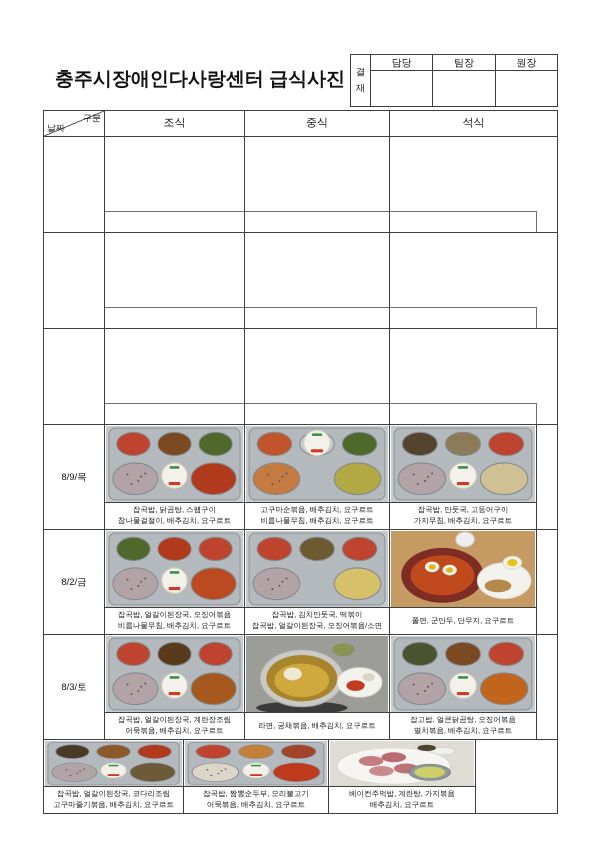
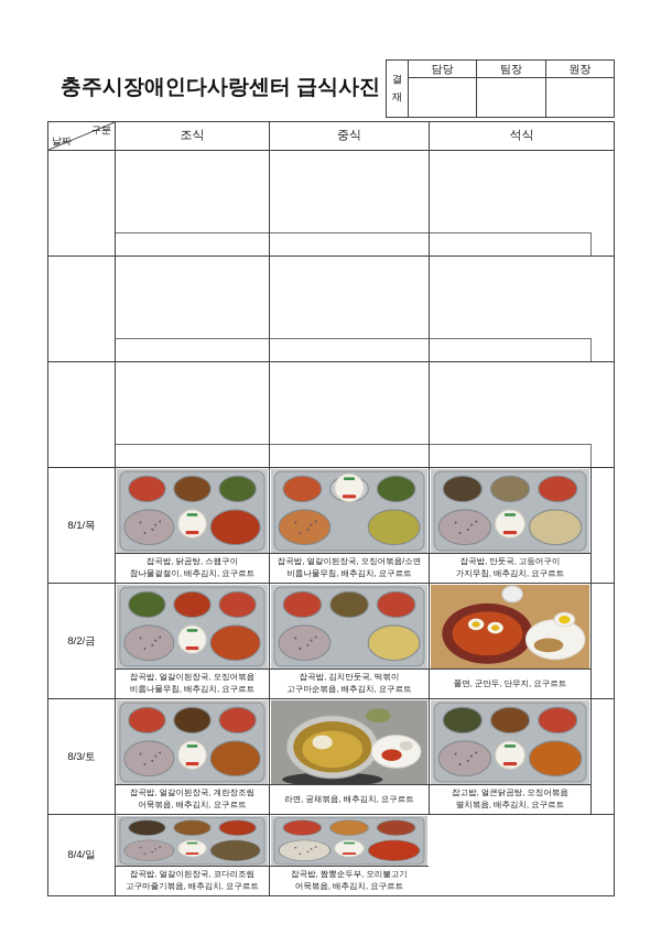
  충주시장애인다사랑센터 급식사진
  결
  재
  담당
  팀장
  원장
  구분
  날짜
  조식
  중식
  석식
- 8/9/목
+ 8/1/목
  잡곡밥, 닭곰탕, 스팸구이
  참나물겉절이, 배추김치, 요구르트
- 고구마순볶음, 배추김치, 요구르트
+ 잡곡밥, 얼갈이된장국, 오징어볶음/소면
  비름나물무침, 배추김치, 요구르트
  잡곡밥, 만둣국, 고등어구이
  가지무침, 배추김치, 요구르트
  8/2/금
  잡곡밥, 얼갈이된장국, 오징어볶음
  비름나물무침, 배추김치, 요구르트
  잡곡밥, 김치만둣국, 떡볶이
- 잡곡밥, 얼갈이된장국, 오징어볶음/소면
+ 고구마순볶음, 배추김치, 요구르트
  쫄면, 군만두, 단무지, 요구르트
  8/3/토
  잡곡밥, 얼갈이된장국, 계란장조림
  어묵볶음, 배추김치, 요구르트
  라면, 궁채볶음, 배추김치, 요구르트
  잡고밥, 얼큰닭곰탕, 오징어볶음
  멸치볶음, 배추김치, 요구르트
+ 8/4/일
  잡곡밥, 얼갈이된장국, 코다리조림
  고구마줄기볶음, 배추김치, 요구르트
  잡곡밥, 짬뽕순두부, 오리불고기
  어묵볶음, 배추김치, 요구르트
- 베이컨주먹밥, 계란탕, 가지볶음
- 배추김치, 요구르트
